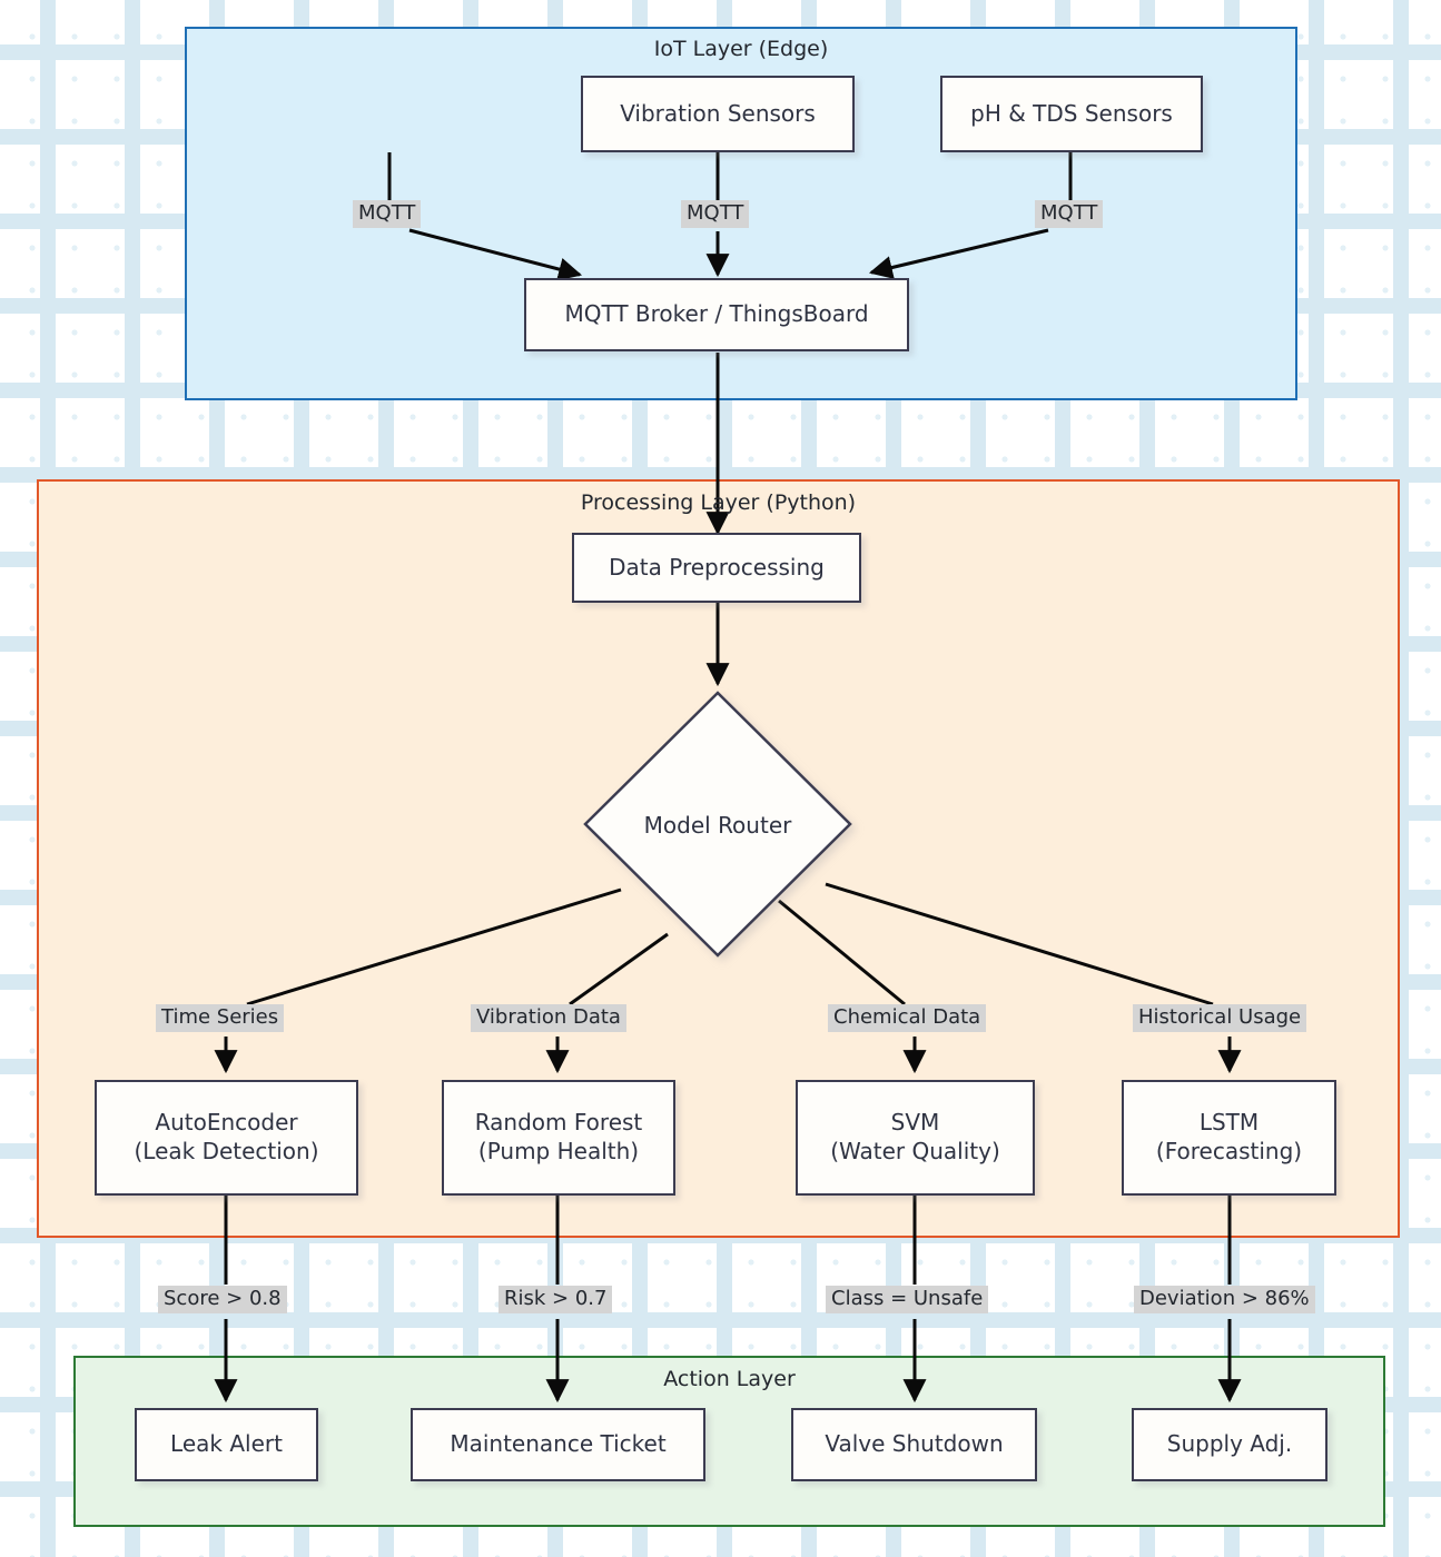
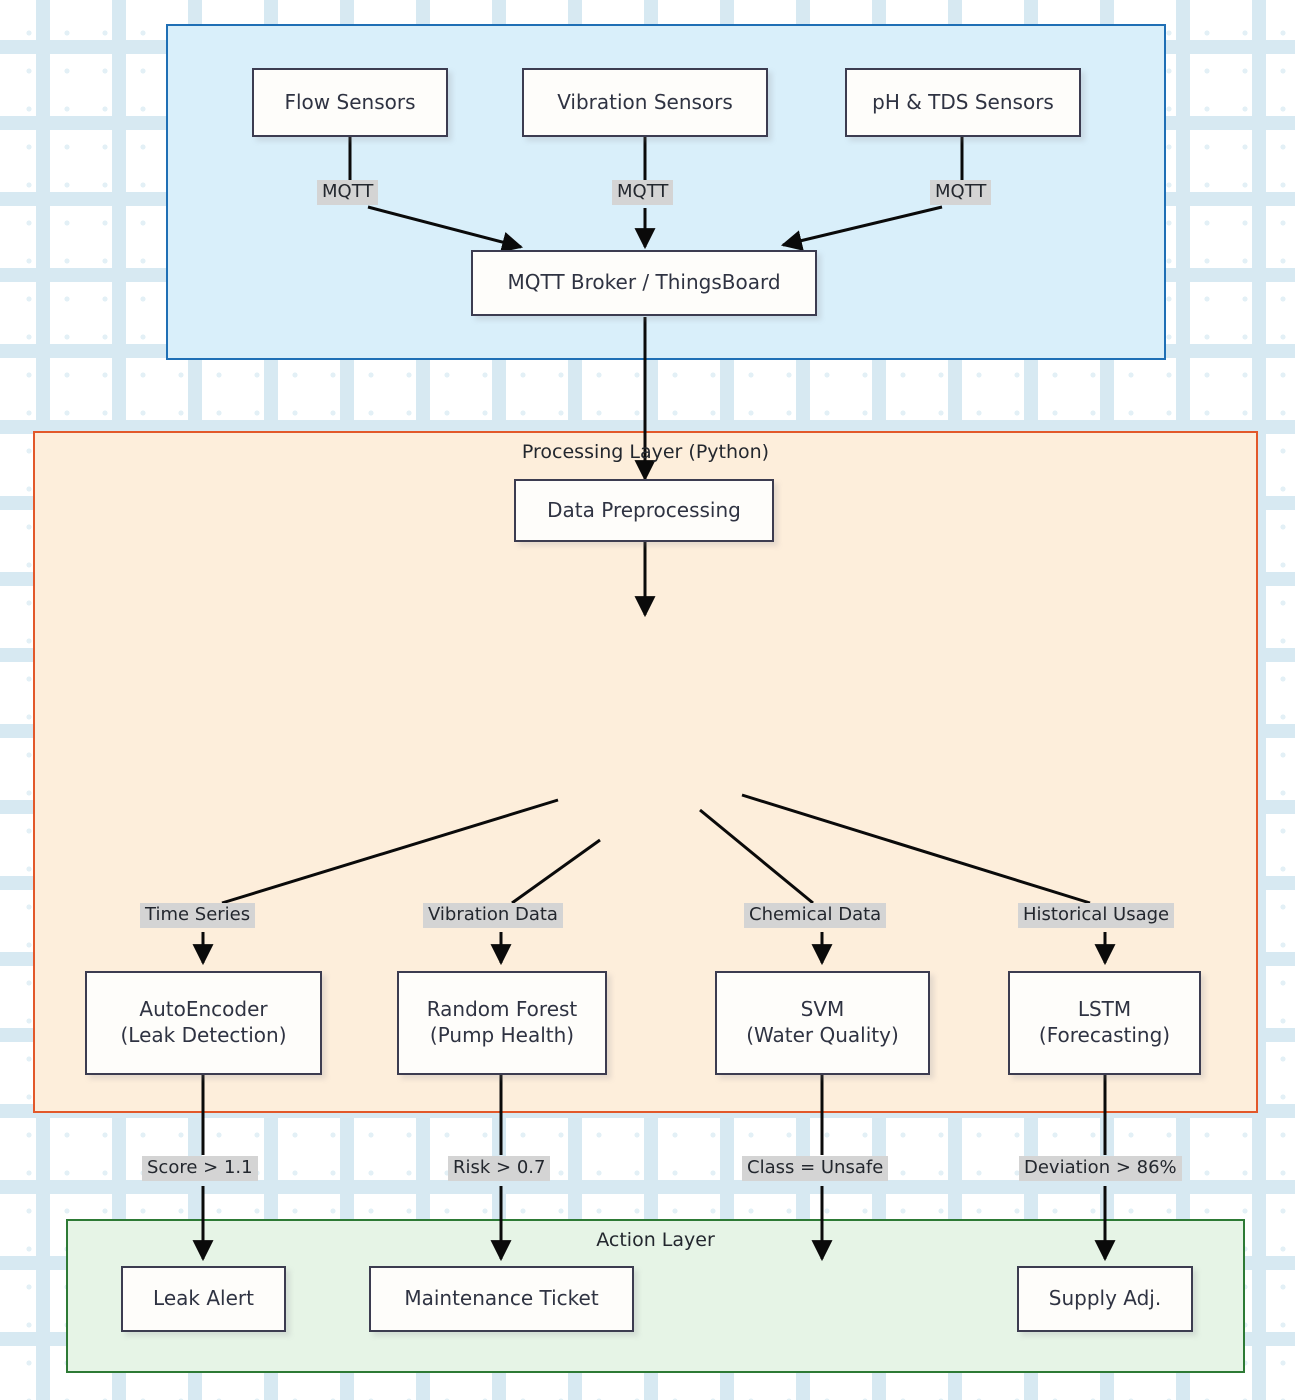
- IoT Layer (Edge)
  Processing Layer (Python)
  Action Layer
+ Flow Sensors
  Vibration Sensors
  pH & TDS Sensors
  MQTT Broker / ThingsBoard
  MQTT
  MQTT
  MQTT
  Data Preprocessing
- Model Router
  Time Series
  Vibration Data
  Chemical Data
  Historical Usage
  AutoEncoder
  (Leak Detection)
  Random Forest
  (Pump Health)
  SVM
  (Water Quality)
  LSTM
  (Forecasting)
- Score > 0.8
+ Score > 1.1
  Risk > 0.7
  Class = Unsafe
  Deviation > 86%
  Leak Alert
  Maintenance Ticket
- Valve Shutdown
  Supply Adj.
